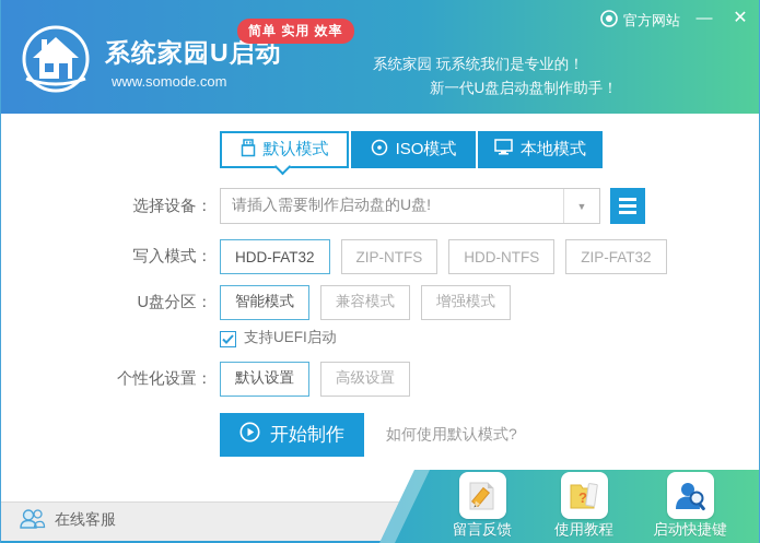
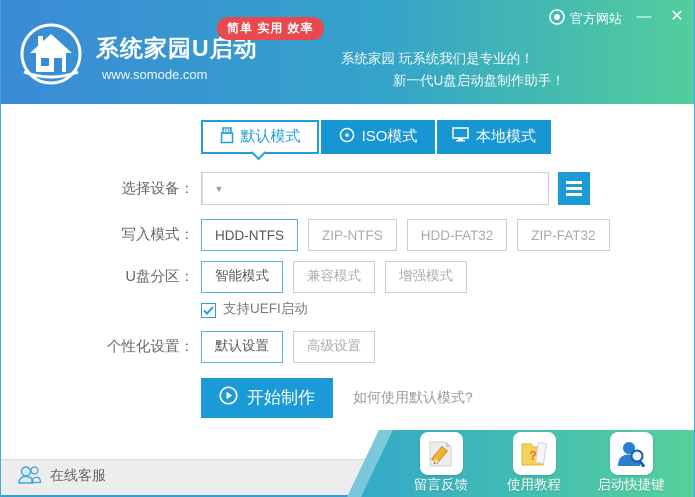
  系统家园U启动
  www.somode.com
  简单 实用 效率
  系统家园 玩系统我们是专业的！
  新一代U盘启动盘制作助手！
  官方网站
  —
  ✕
  默认模式
  ISO模式
  本地模式
  选择设备：
- 请插入需要制作启动盘的U盘!
  ▼
  写入模式：
- HDD-FAT32
+ HDD-NTFS
  ZIP-NTFS
- HDD-NTFS
+ HDD-FAT32
  ZIP-FAT32
  U盘分区：
  智能模式
  兼容模式
  增强模式
  支持UEFI启动
  个性化设置：
  默认设置
  高级设置
  开始制作
  如何使用默认模式?
  在线客服
  留言反馈
  ?
  使用教程
  启动快捷键
